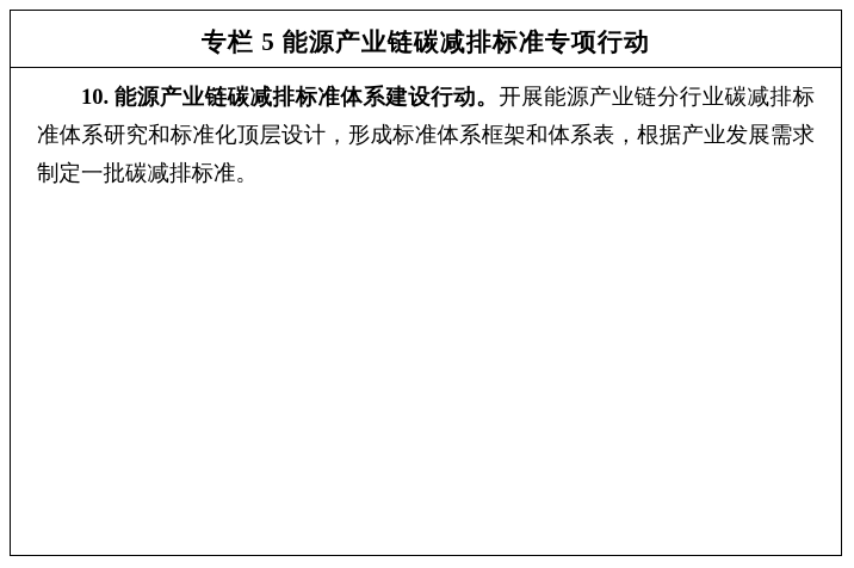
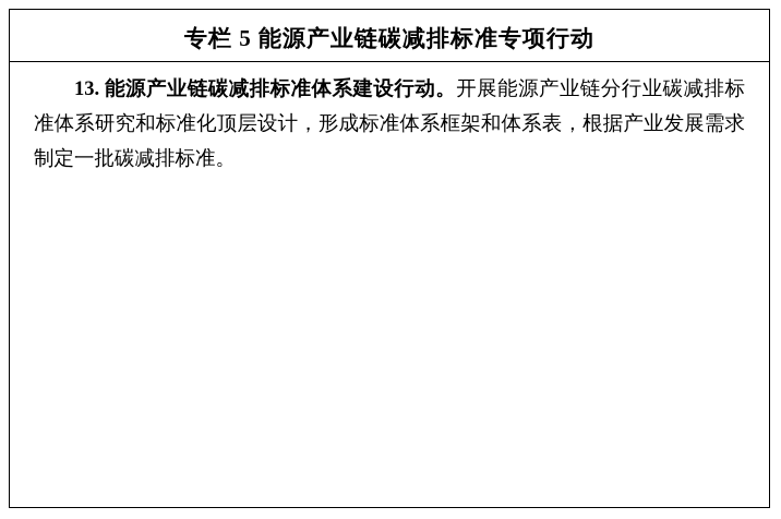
  专栏 5 能源产业链碳减排标准专项行动
- 10. 能源产业链碳减排标准体系建设行动。开展能源产业链分行业碳减排标准体系研究和标准化顶层设计，形成标准体系框架和体系表，根据产业发展需求制定一批碳减排标准。
+ 13. 能源产业链碳减排标准体系建设行动。开展能源产业链分行业碳减排标准体系研究和标准化顶层设计，形成标准体系框架和体系表，根据产业发展需求制定一批碳减排标准。
